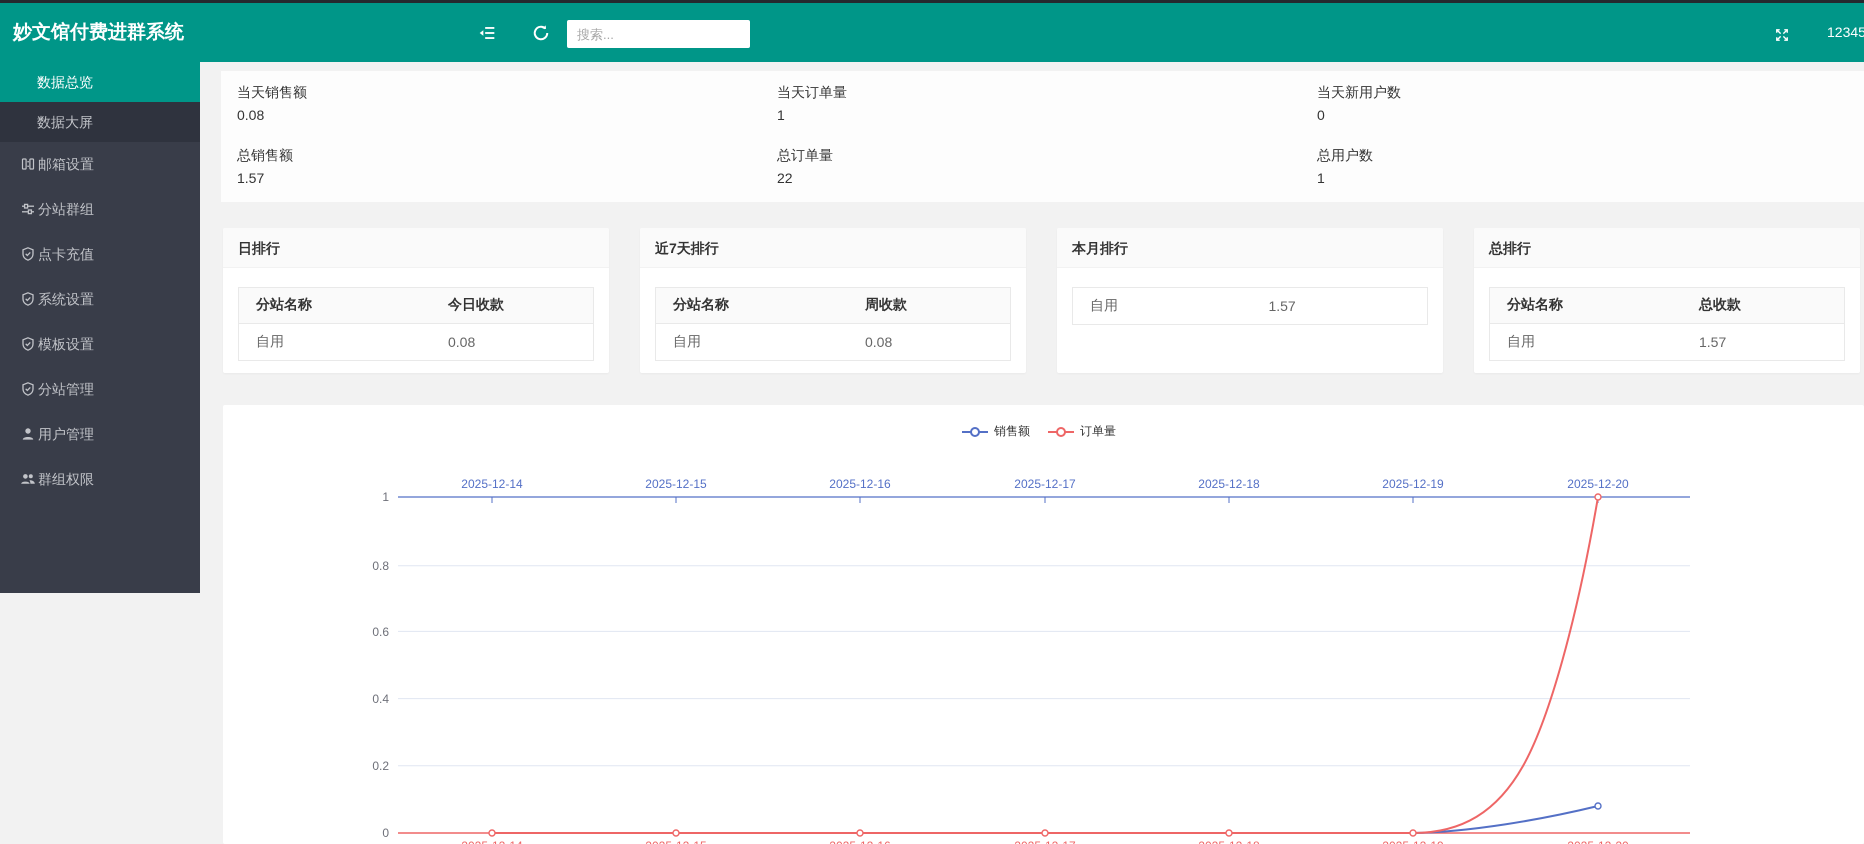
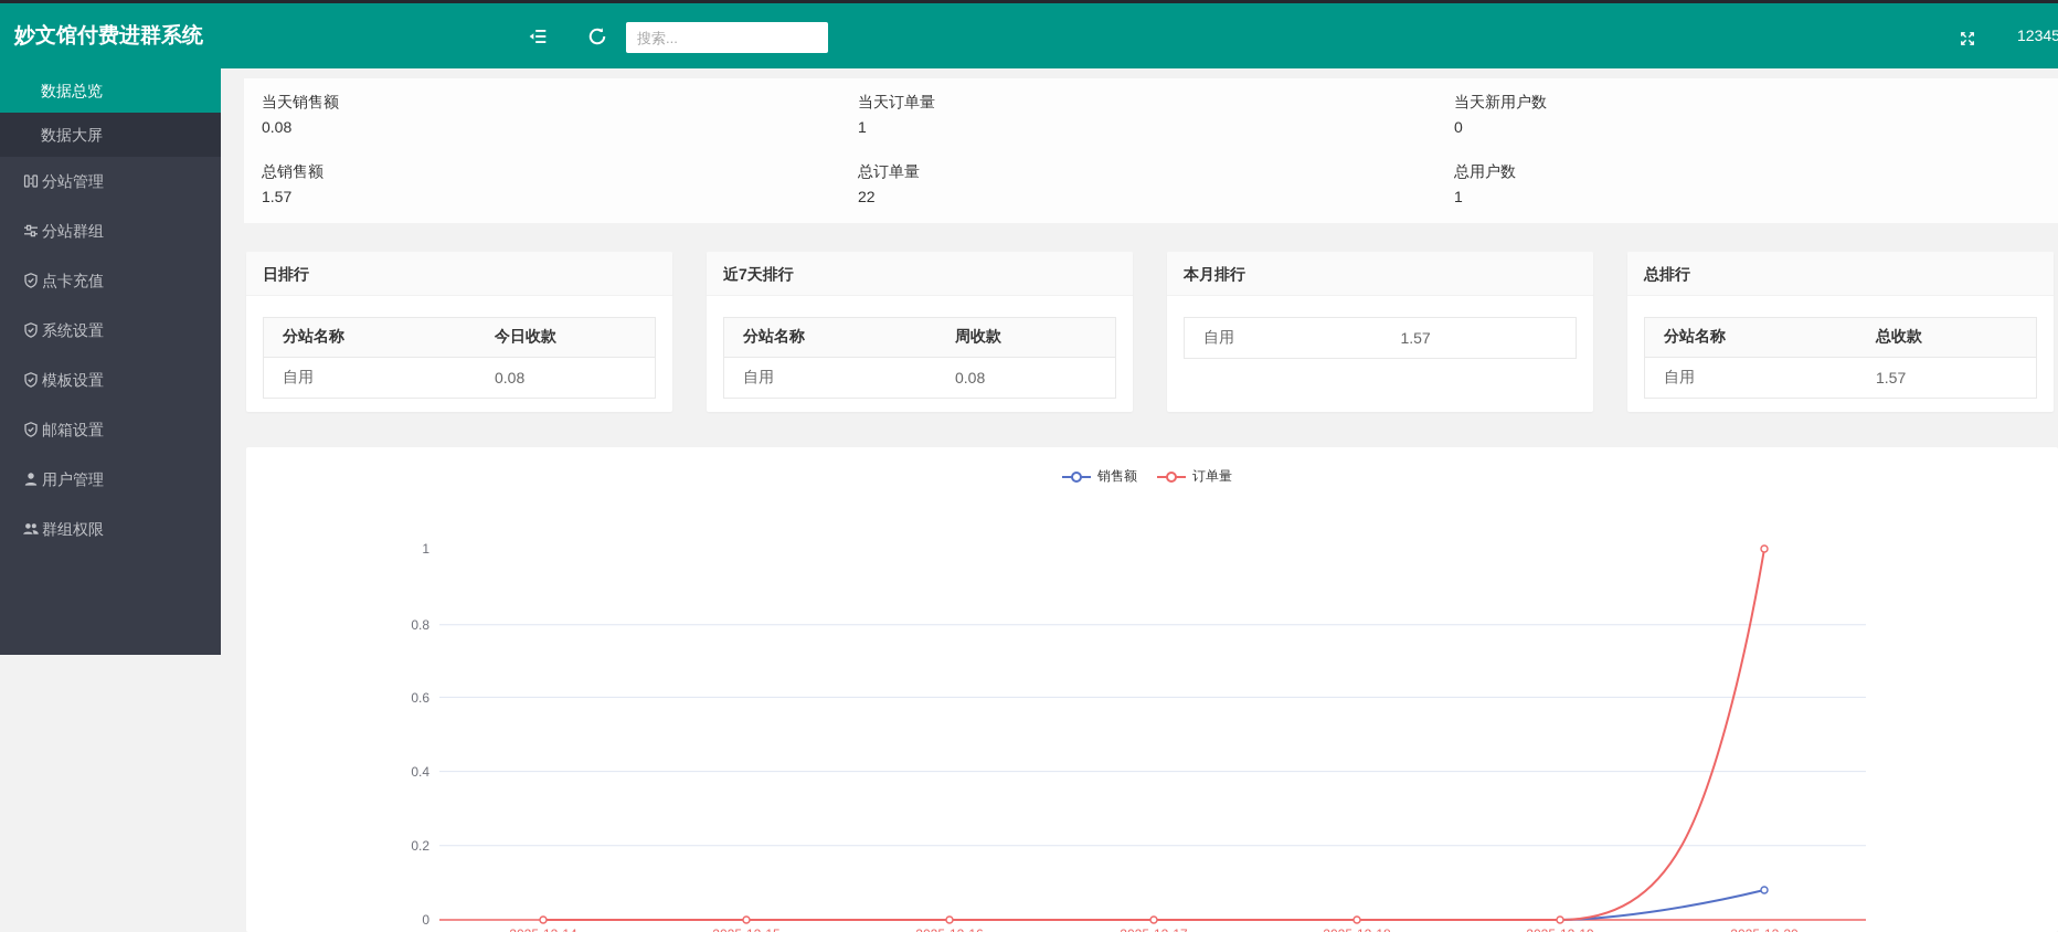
  妙文馆付费进群系统
  搜索...
  12345
  数据总览
  数据大屏
- 邮箱设置
+ 分站管理
  分站群组
  点卡充值
  系统设置
  模板设置
- 分站管理
+ 邮箱设置
  用户管理
  群组权限
  当天销售额
  0.08
  总销售额
  1.57
  当天订单量
  1
  总订单量
  22
  当天新用户数
  0
  总用户数
  1
  日排行
  分站名称	今日收款
  自用	0.08
  近7天排行
  分站名称	周收款
  自用	0.08
  本月排行
  自用	1.57
  总排行
  分站名称	总收款
  自用	1.57
  销售额
  订单量
  1
  0.8
  0.6
  0.4
  0.2
  0
- 2025-12-14
- 2025-12-15
- 2025-12-16
- 2025-12-17
- 2025-12-18
- 2025-12-19
- 2025-12-20
